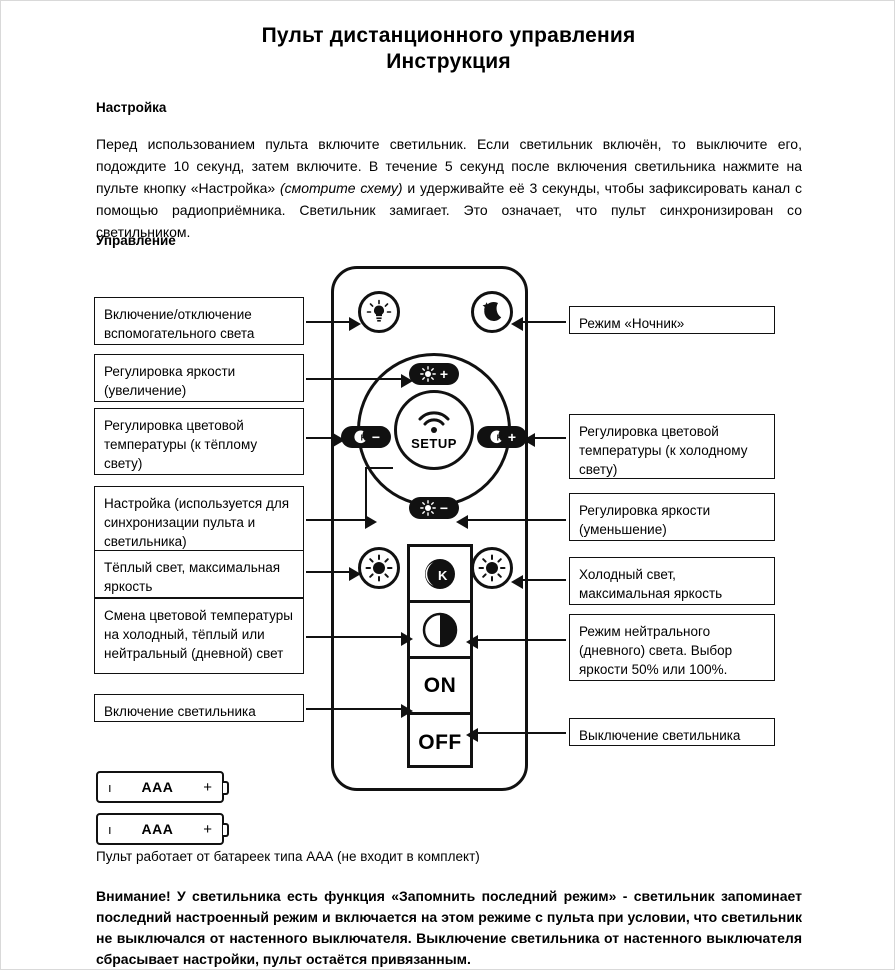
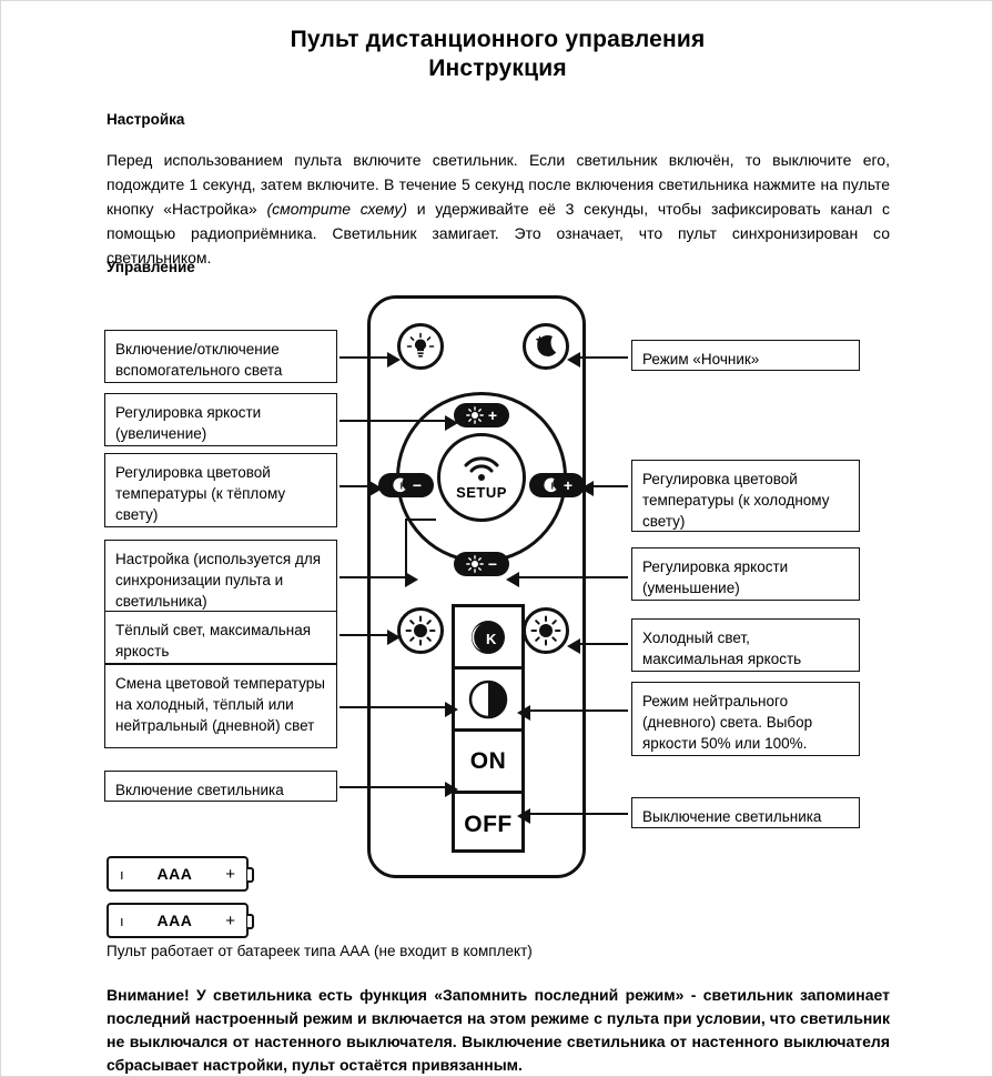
  Пульт дистанционного управления
  Инструкция
  Настройка
- Перед использованием пульта включите светильник. Если светильник включён, то выключите его, подождите 10 секунд, затем включите. В течение 5 секунд после включения светильника нажмите на пульте кнопку «Настройка» (смотрите схему) и удерживайте её 3 секунды, чтобы зафиксировать канал с помощью радиоприёмника. Светильник замигает. Это означает, что пульт синхронизирован со светильником.
+ Перед использованием пульта включите светильник. Если светильник включён, то выключите его, подождите 1 секунд, затем включите. В течение 5 секунд после включения светильника нажмите на пульте кнопку «Настройка» (смотрите схему) и удерживайте её 3 секунды, чтобы зафиксировать канал с помощью радиоприёмника. Светильник замигает. Это означает, что пульт синхронизирован со светильником.
  Управление
  +
  −
  K
  −
  K
  +
  SETUP
  K
  ON
  OFF
  Включение/отключение вспомогательного света
  Регулировка яркости (увеличение)
  Регулировка цветовой температуры (к тёплому свету)
  Настройка (используется для синхронизации пульта и светильника)
  Тёплый свет, максимальная яркость
  Смена цветовой температуры на холодный, тёплый или нейтральный (дневной) свет
  Включение светильника
  Режим «Ночник»
  Регулировка цветовой температуры (к холодному свету)
  Регулировка яркости (уменьшение)
  Холодный свет, максимальная яркость
  Режим нейтрального (дневного) света. Выбор яркости 50% или 100%.
  Выключение светильника
  ı
  AAA
  +
  ı
  AAA
  +
  Пульт работает от батареек типа ААА (не входит в комплект)
  Внимание! У светильника есть функция «Запомнить последний режим» - светильник запоминает последний настроенный режим и включается на этом режиме с пульта при условии, что светильник не выключался от настенного выключателя. Выключение светильника от настенного выключателя сбрасывает настройки, пульт остаётся привязанным.
